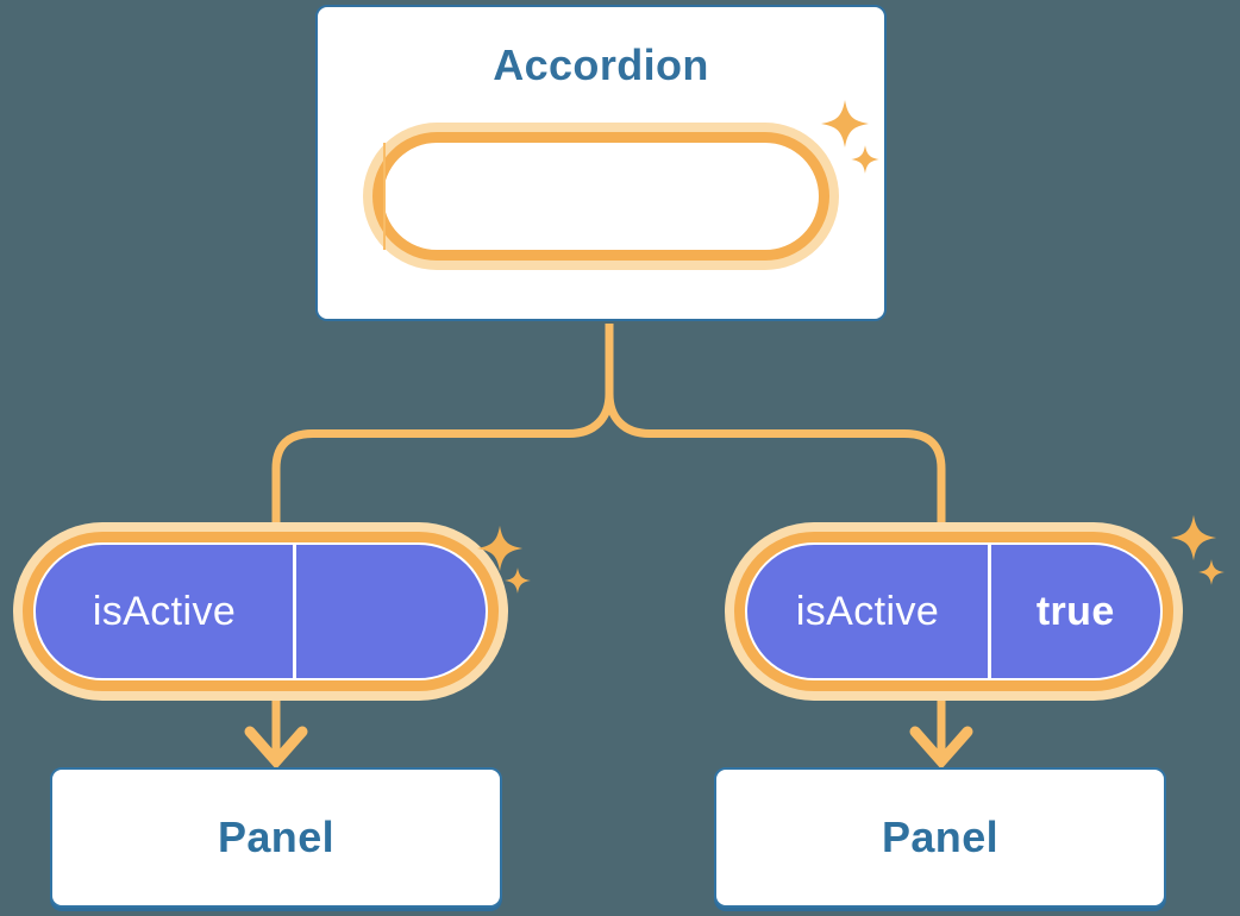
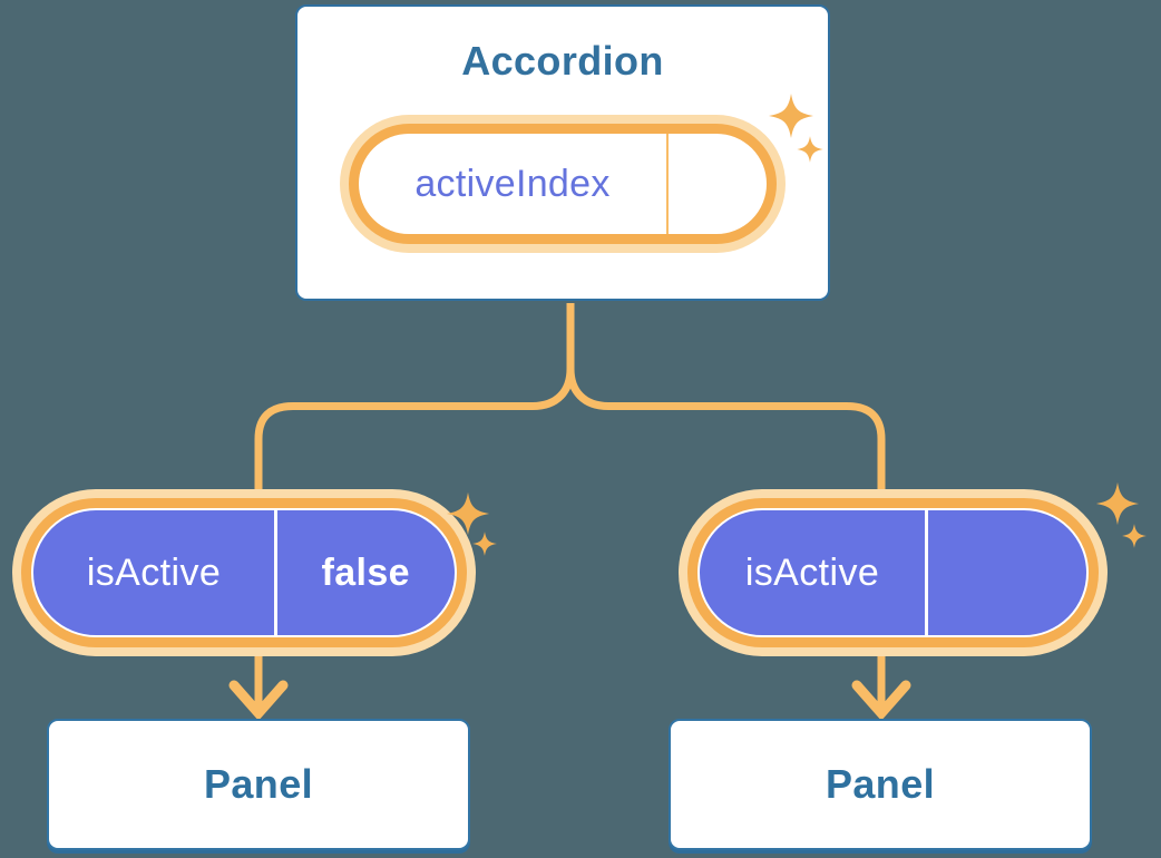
  Accordion
+ activeIndex
  isActive
+ false
  isActive
- true
  Panel
  Panel
